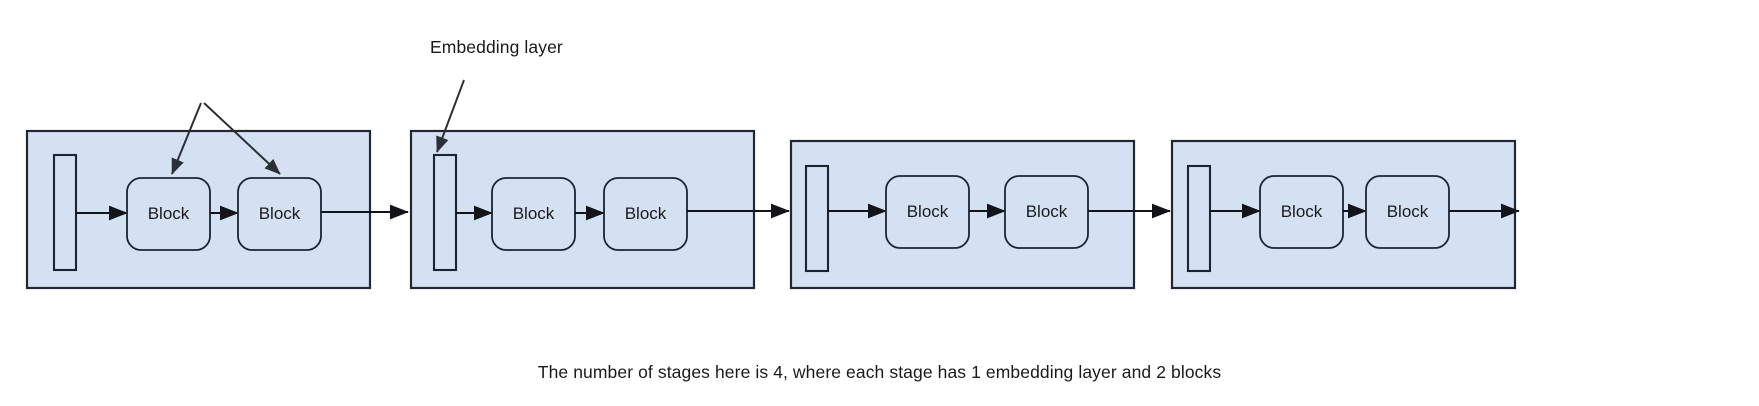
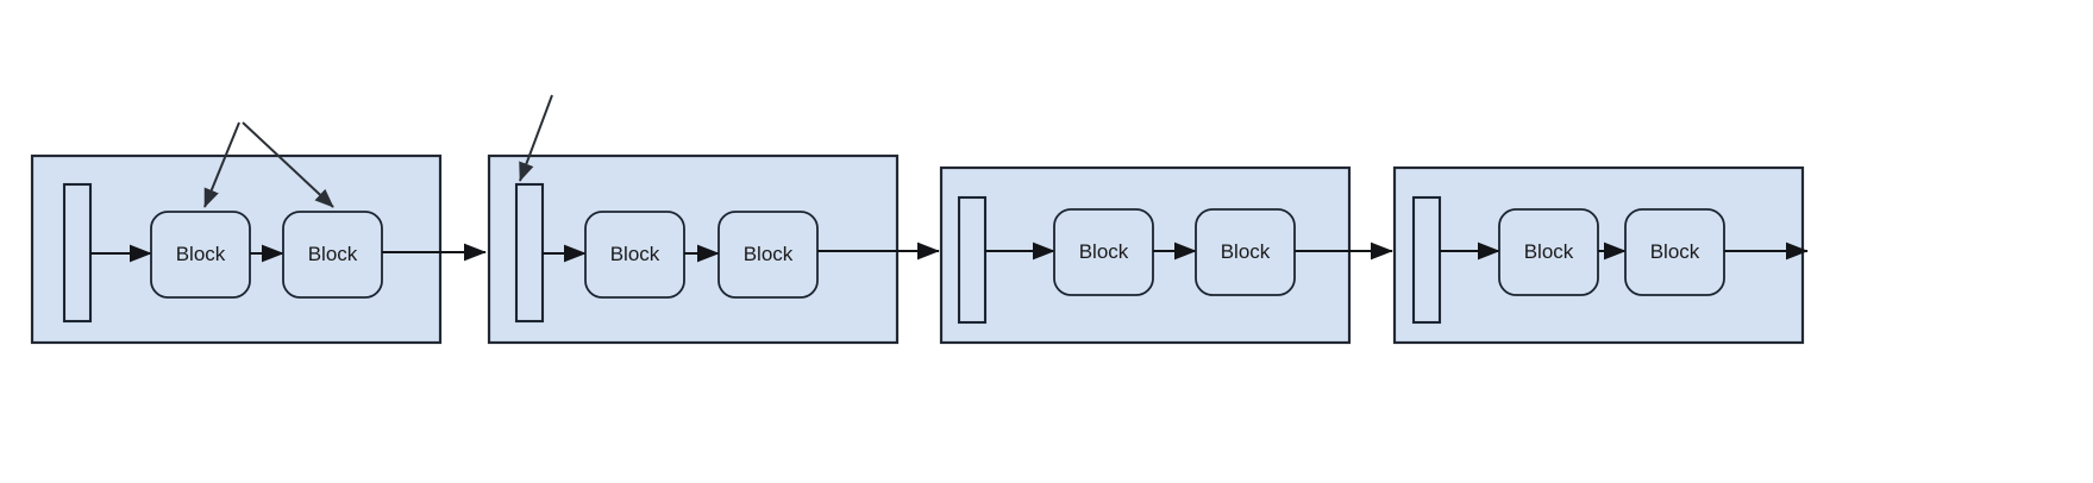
  Block
  Block
  Block
  Block
  Block
  Block
  Block
  Block
- Embedding layer
- The number of stages here is 4, where each stage has 1 embedding layer and 2 blocks
